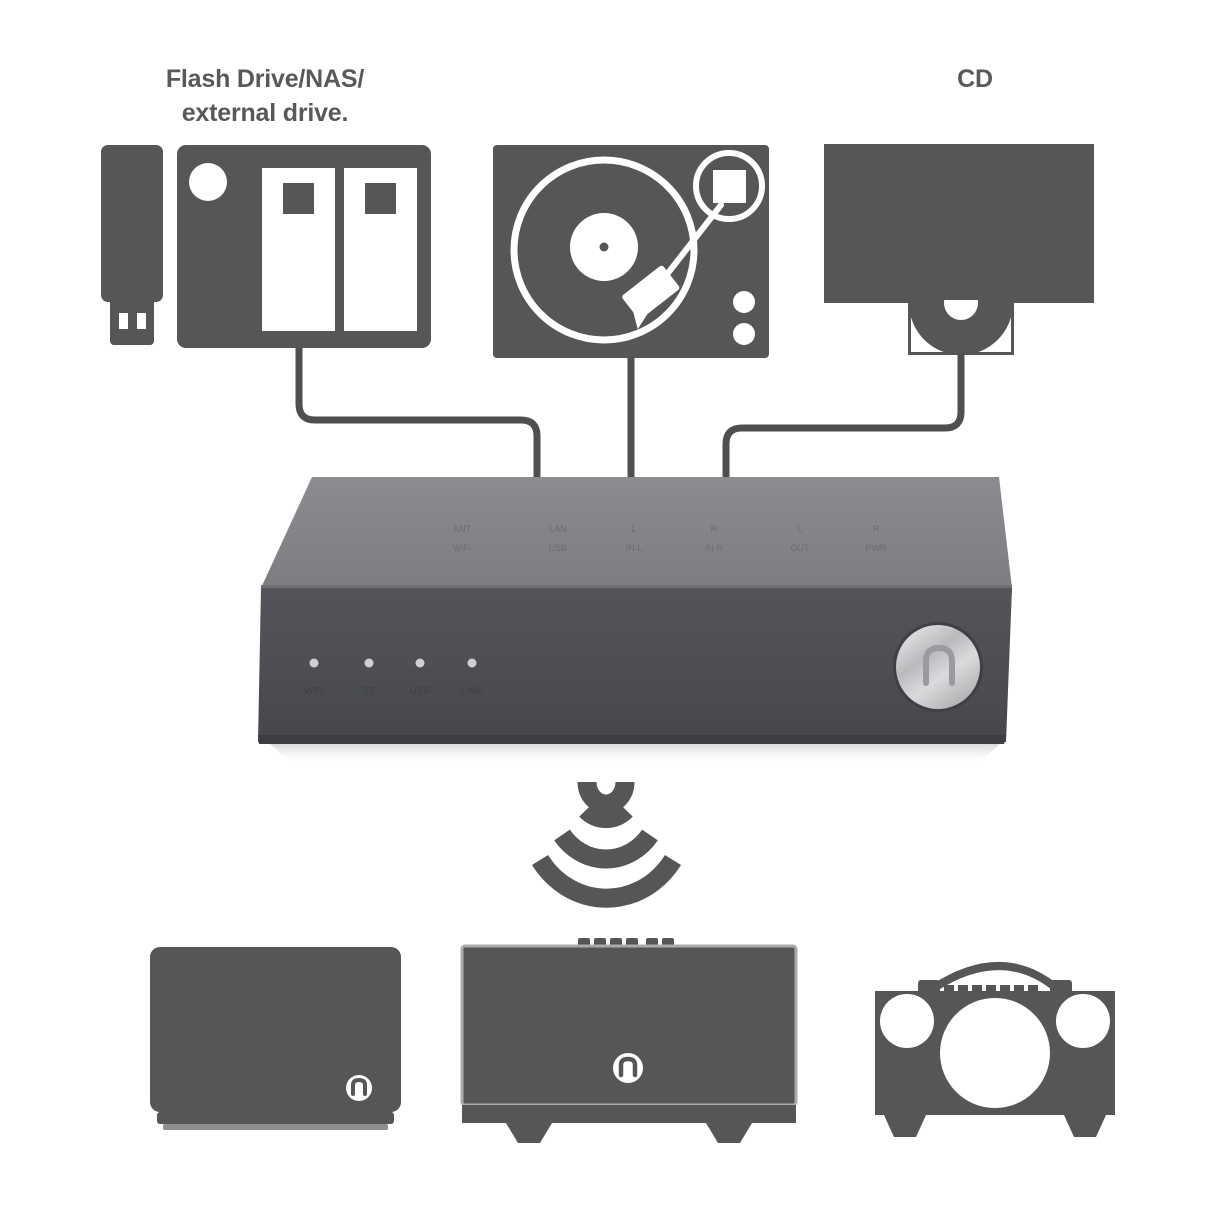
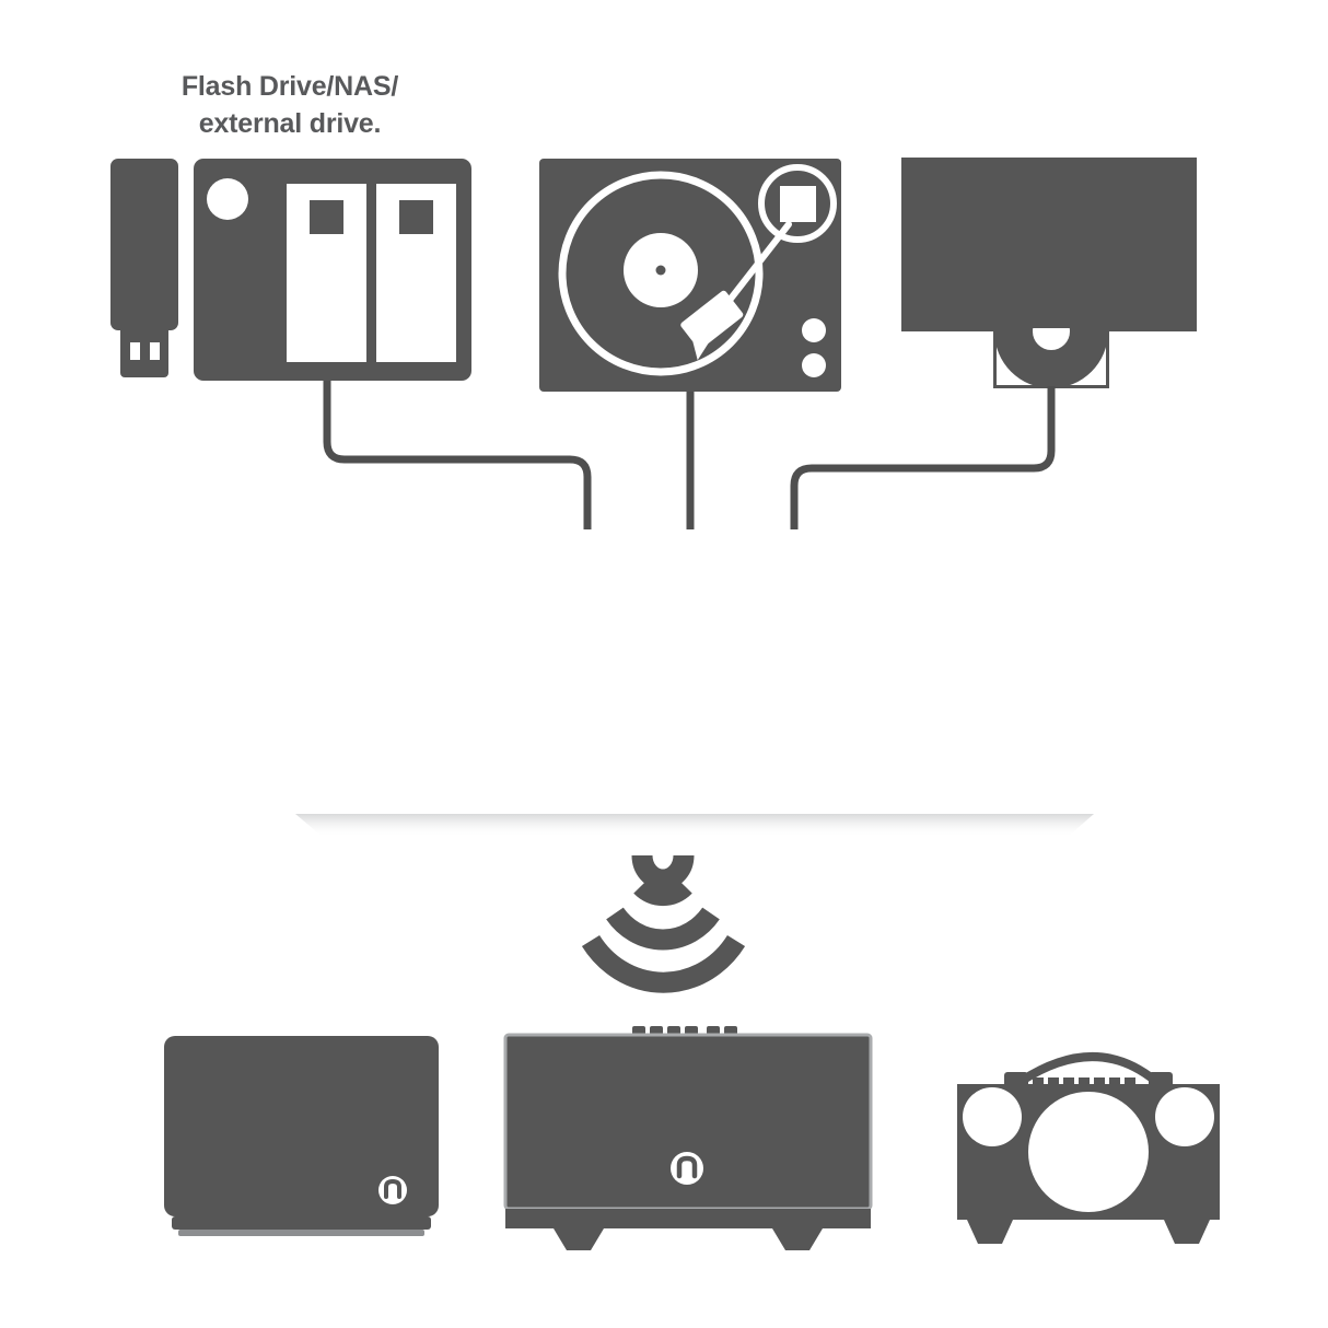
  Flash Drive/NAS/
  external drive.
- CD
- ANT
- LAN
